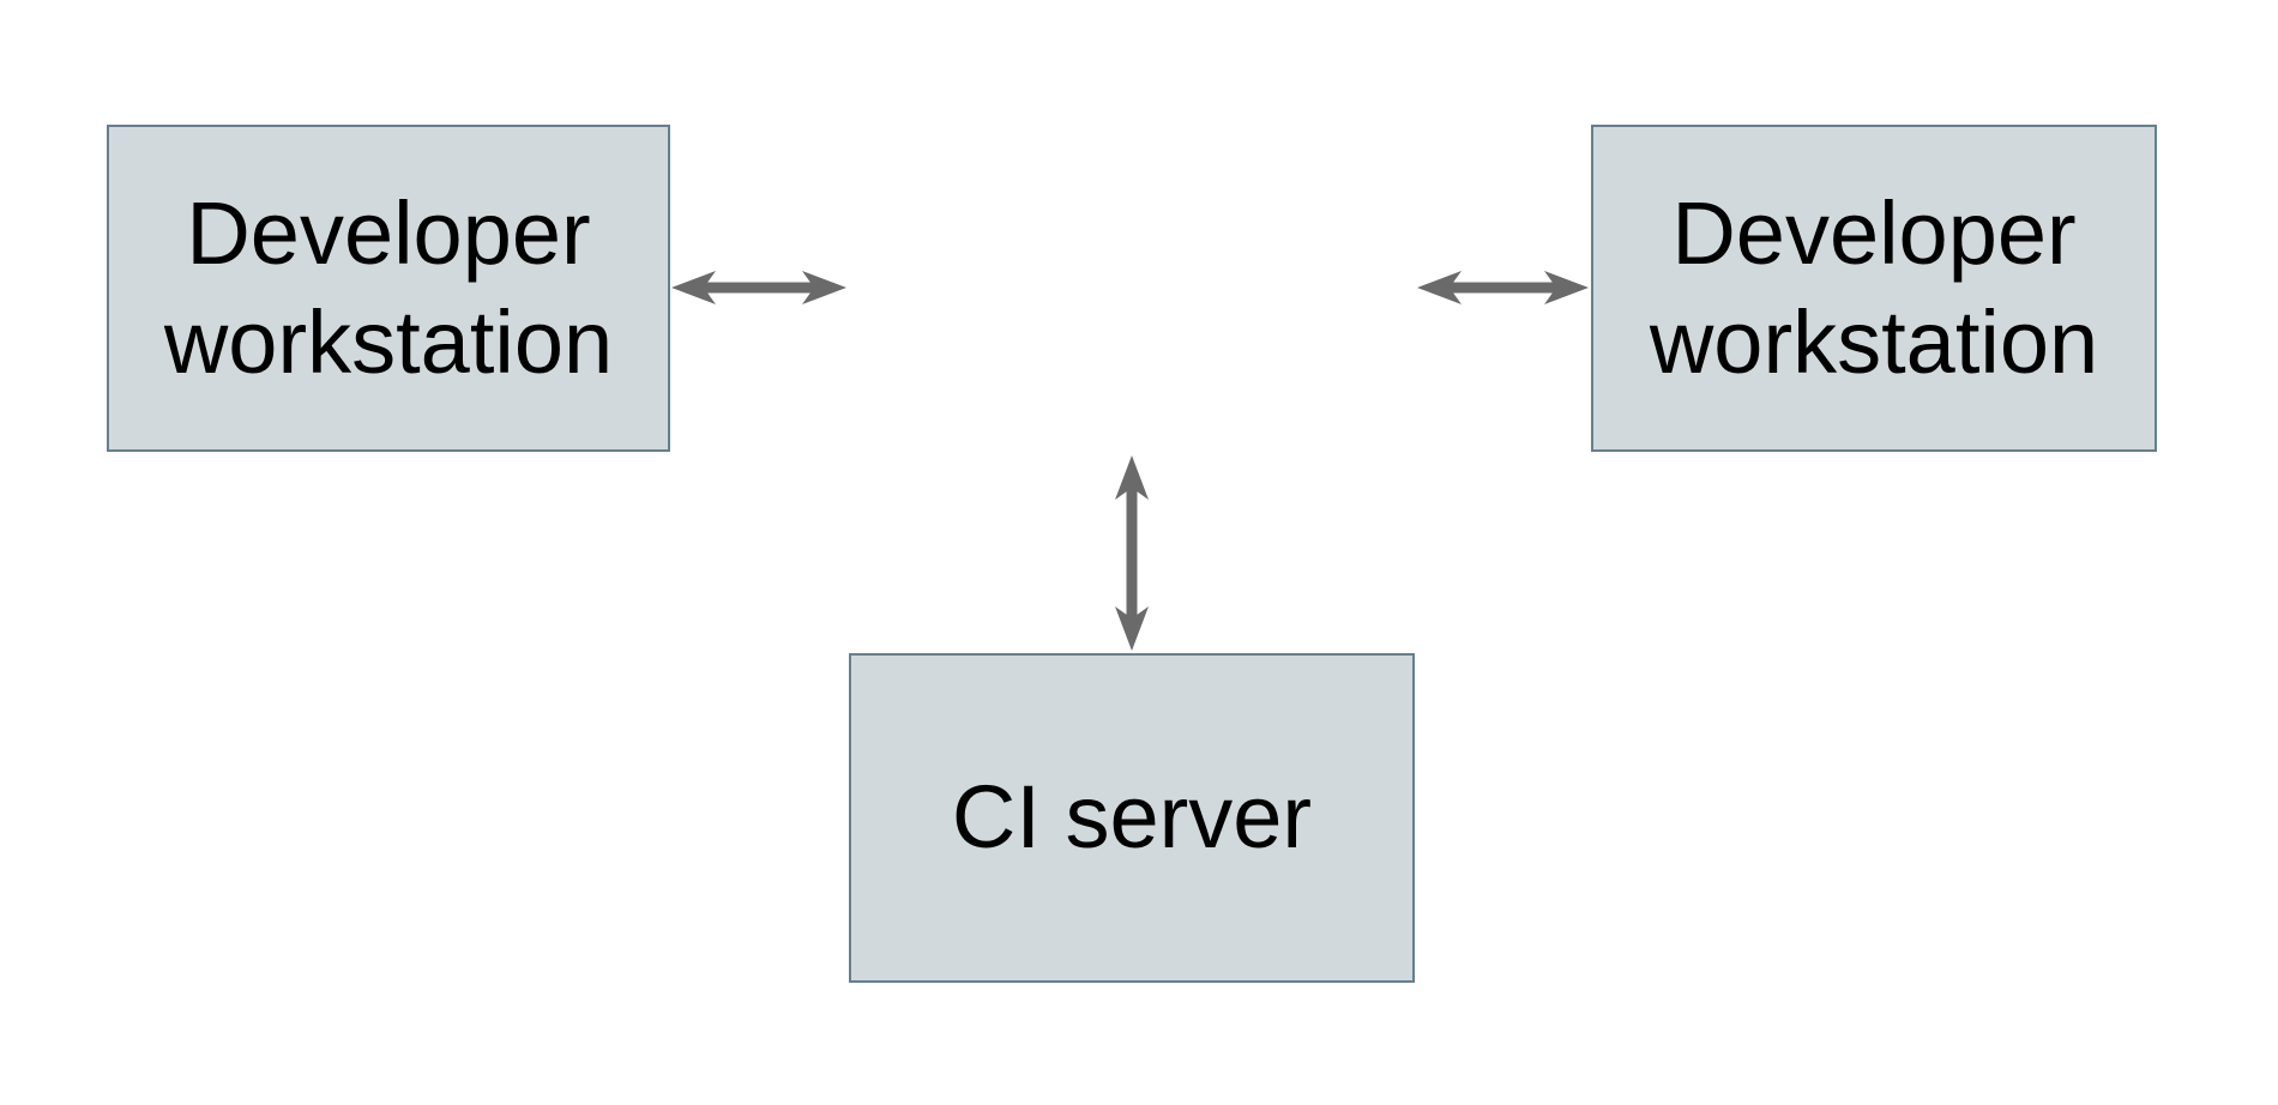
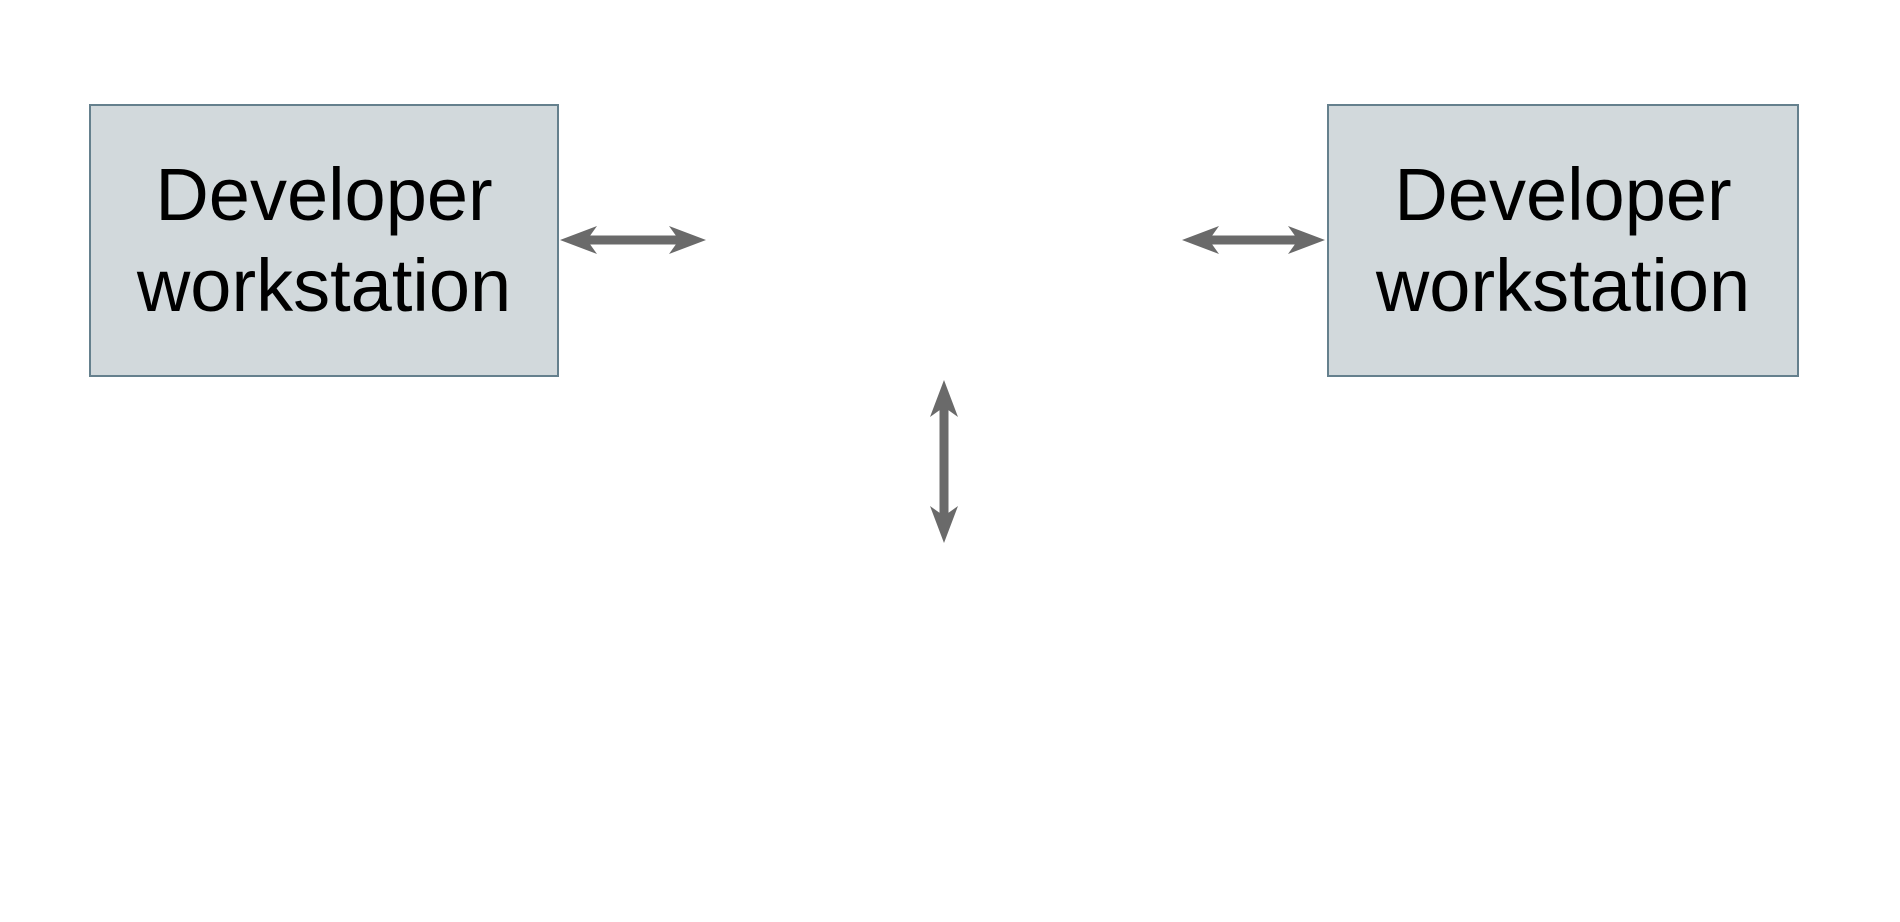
  Developer workstation
  Developer workstation
- CI server
